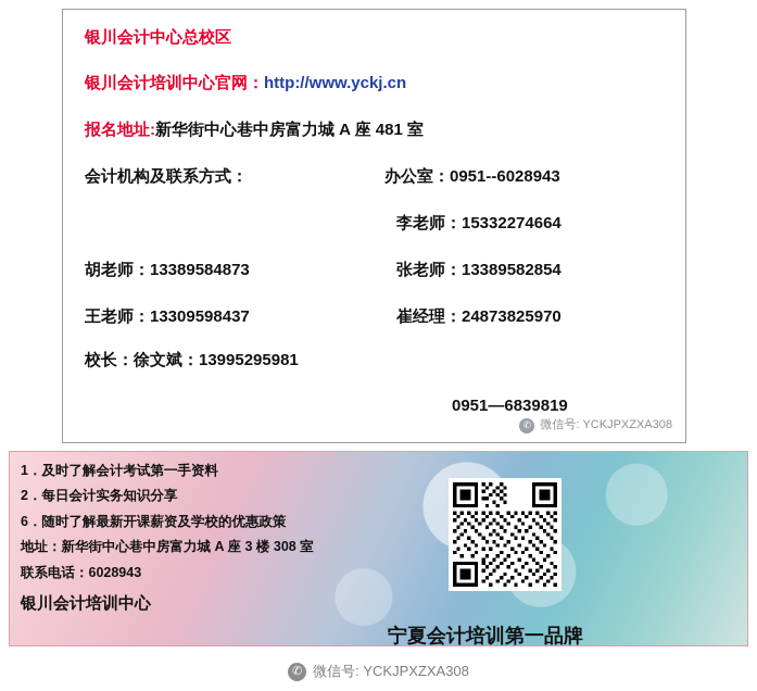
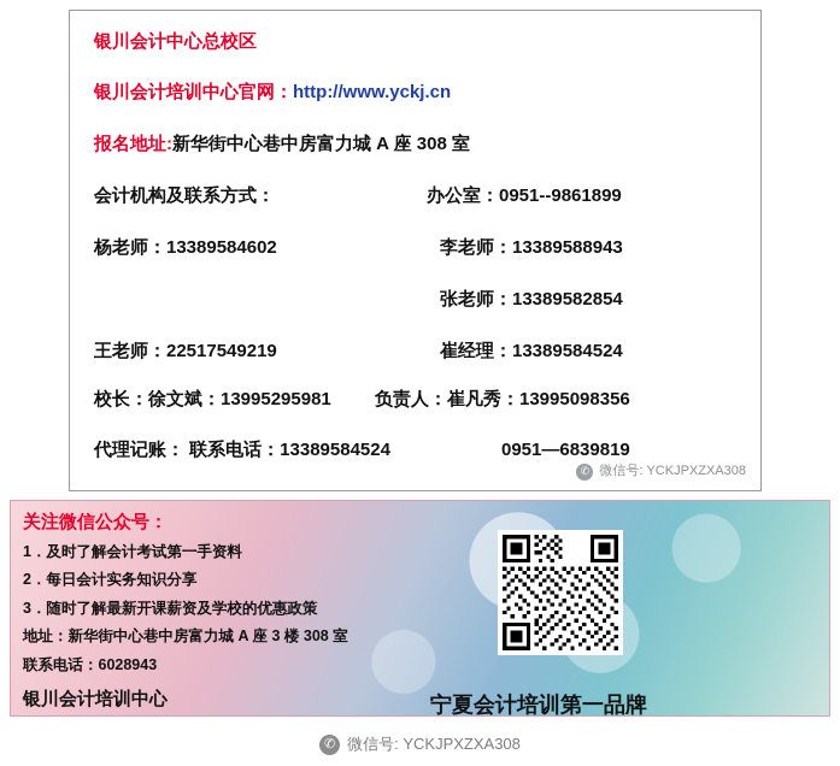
  银川会计中心总校区
  银川会计培训中心官网：http://www.yckj.cn
- 报名地址:新华街中心巷中房富力城 A 座 481 室
+ 报名地址:新华街中心巷中房富力城 A 座 308 室
  会计机构及联系方式：
- 办公室：0951--6028943
+ 办公室：0951--9861899
+ 杨老师：13389584602
- 李老师：15332274664
+ 李老师：13389588943
- 胡老师：13389584873
  张老师：13389582854
- 王老师：13309598437
+ 王老师：22517549219
- 崔经理：24873825970
+ 崔经理：13389584524
  校长：徐文斌：13995295981
+ 负责人：崔凡秀：13995098356
+ 代理记账： 联系电话：13389584524
  0951—6839819
  ✆
  微信号: YCKJPXZXA308
+ 关注微信公众号：
  1．及时了解会计考试第一手资料
  2．每日会计实务知识分享
- 6．随时了解最新开课薪资及学校的优惠政策
+ 3．随时了解最新开课薪资及学校的优惠政策
  地址：新华街中心巷中房富力城 A 座 3 楼 308 室
  联系电话：6028943
  银川会计培训中心
  宁夏会计培训第一品牌
  ✆
  微信号: YCKJPXZXA308
